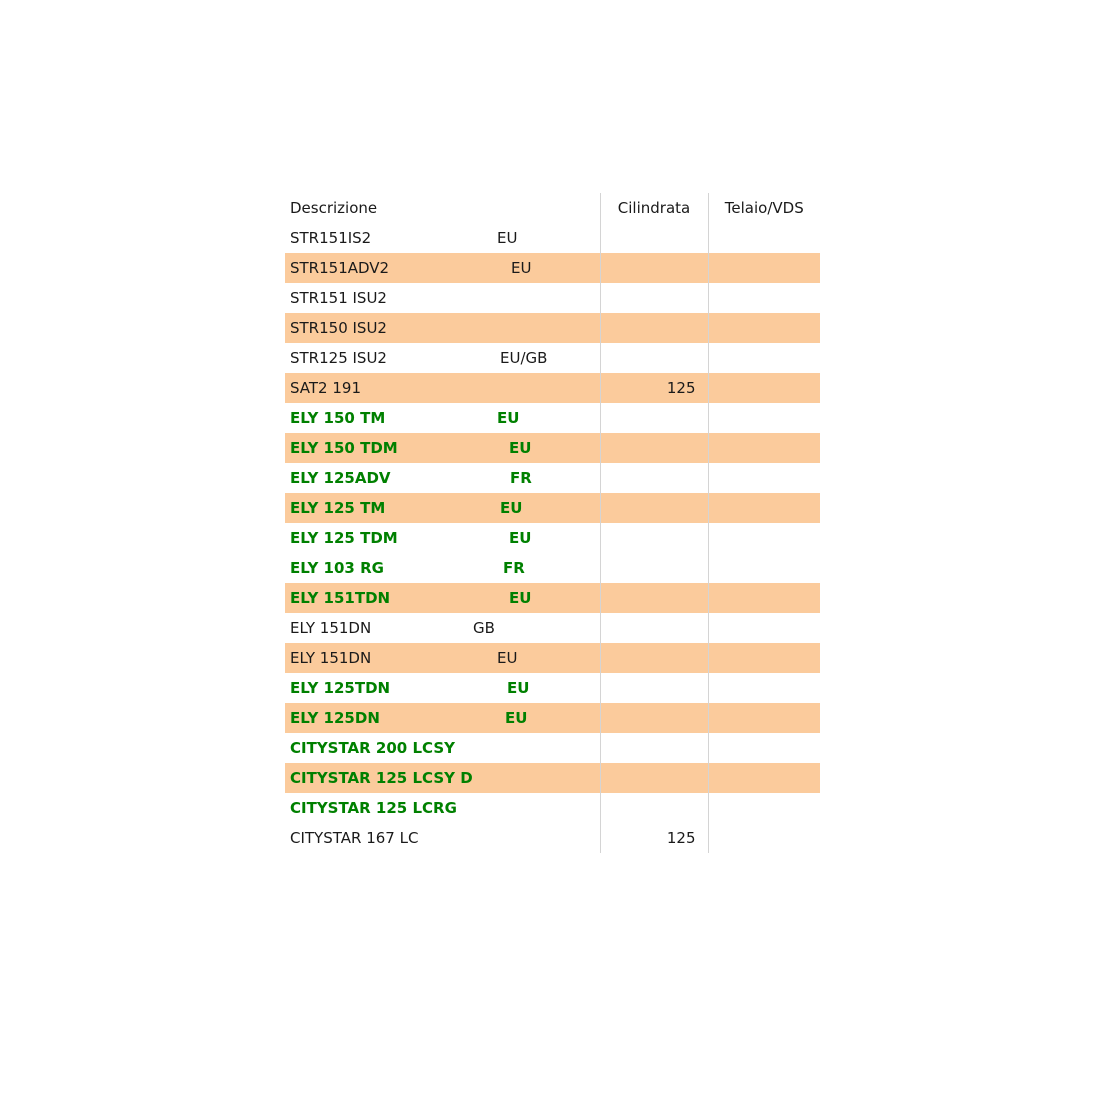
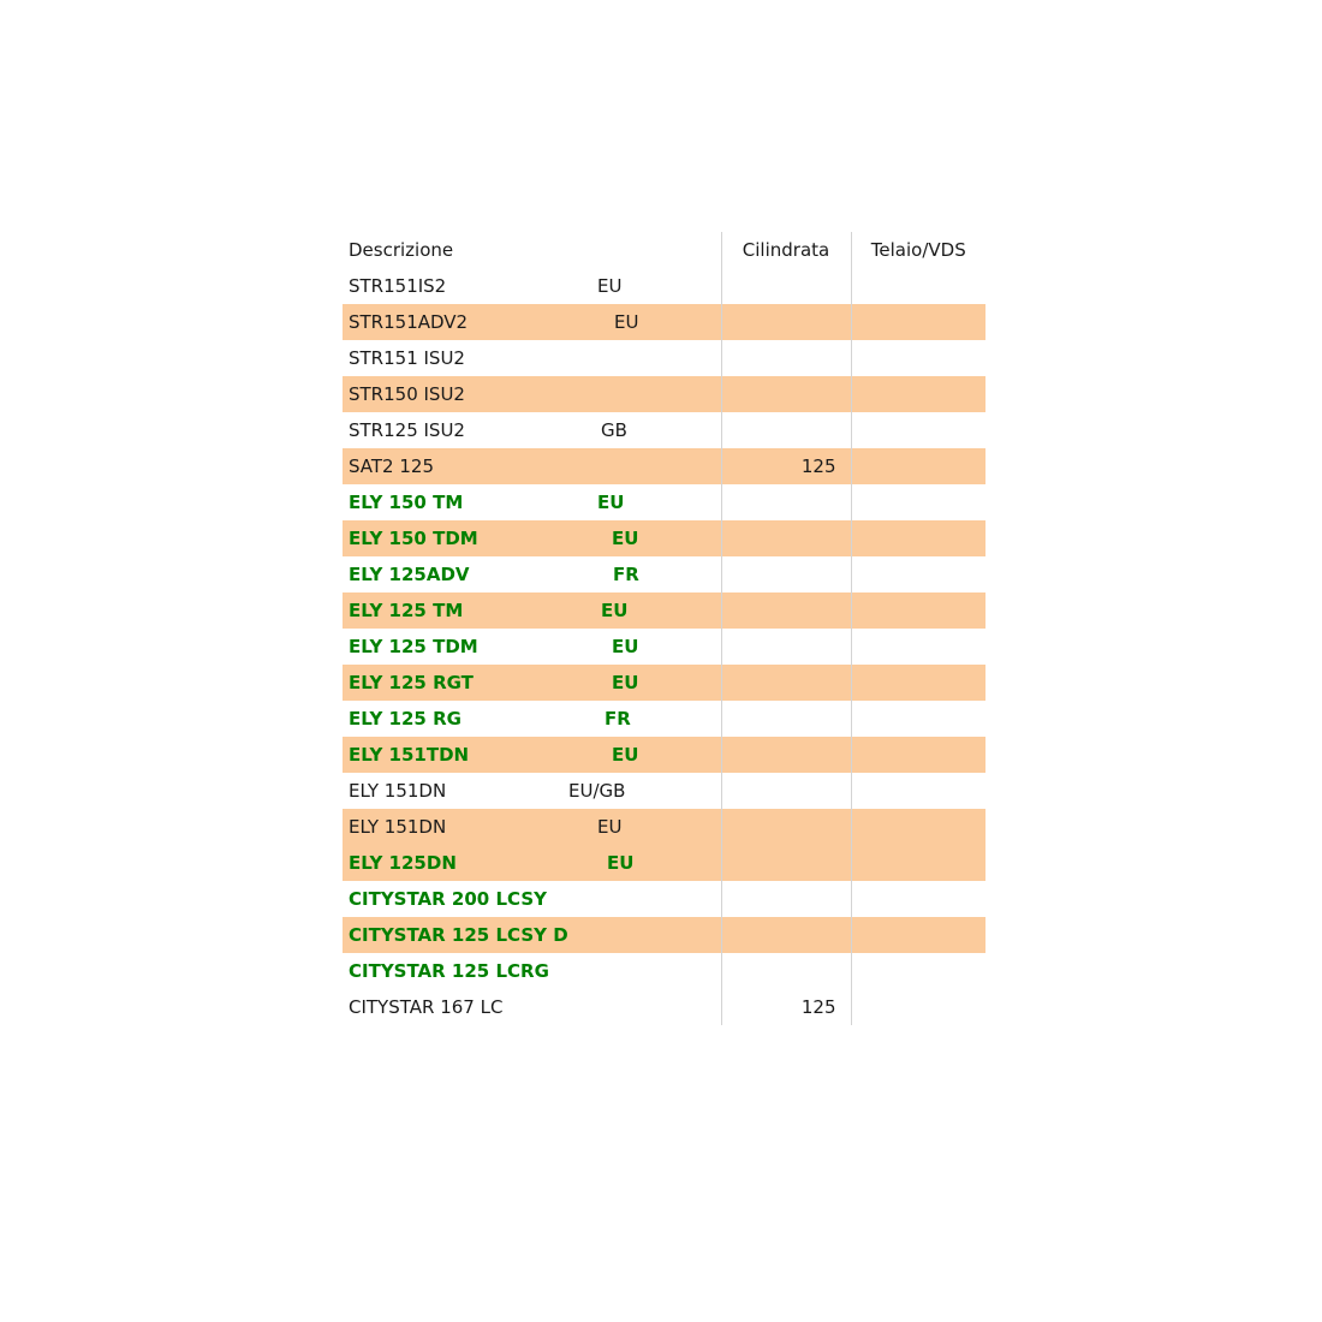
  Descrizione	Cilindrata	Telaio/VDS
  STR151IS2 EU
  STR151ADV2 EU
  STR151 ISU2
  STR150 ISU2
- STR125 ISU2 EU/GB
+ STR125 ISU2 GB
- SAT2 191	125
+ SAT2 125	125
  ELY 150 TM EU
  ELY 150 TDM EU
  ELY 125ADV FR
  ELY 125 TM EU
  ELY 125 TDM EU
+ ELY 125 RGT EU
- ELY 103 RG FR
+ ELY 125 RG FR
  ELY 151TDN EU
- ELY 151DN GB
+ ELY 151DN EU/GB
  ELY 151DN EU
- ELY 125TDN EU
  ELY 125DN EU
  CITYSTAR 200 LCSY
  CITYSTAR 125 LCSY D
  CITYSTAR 125 LCRG
  CITYSTAR 167 LC	125
